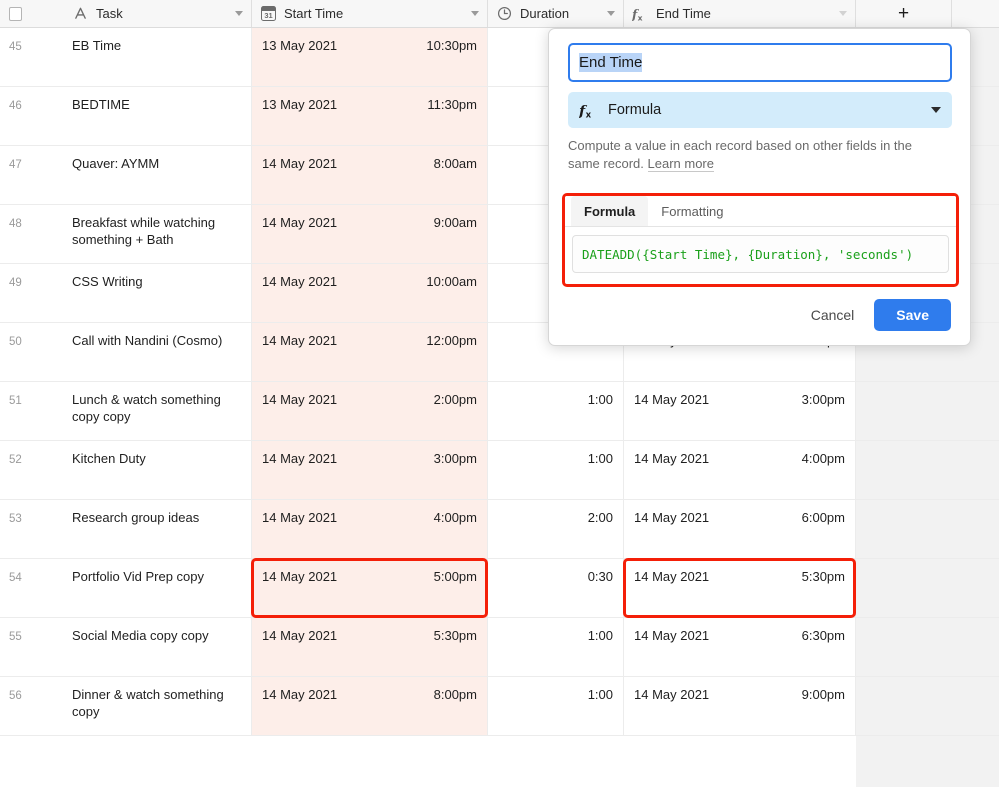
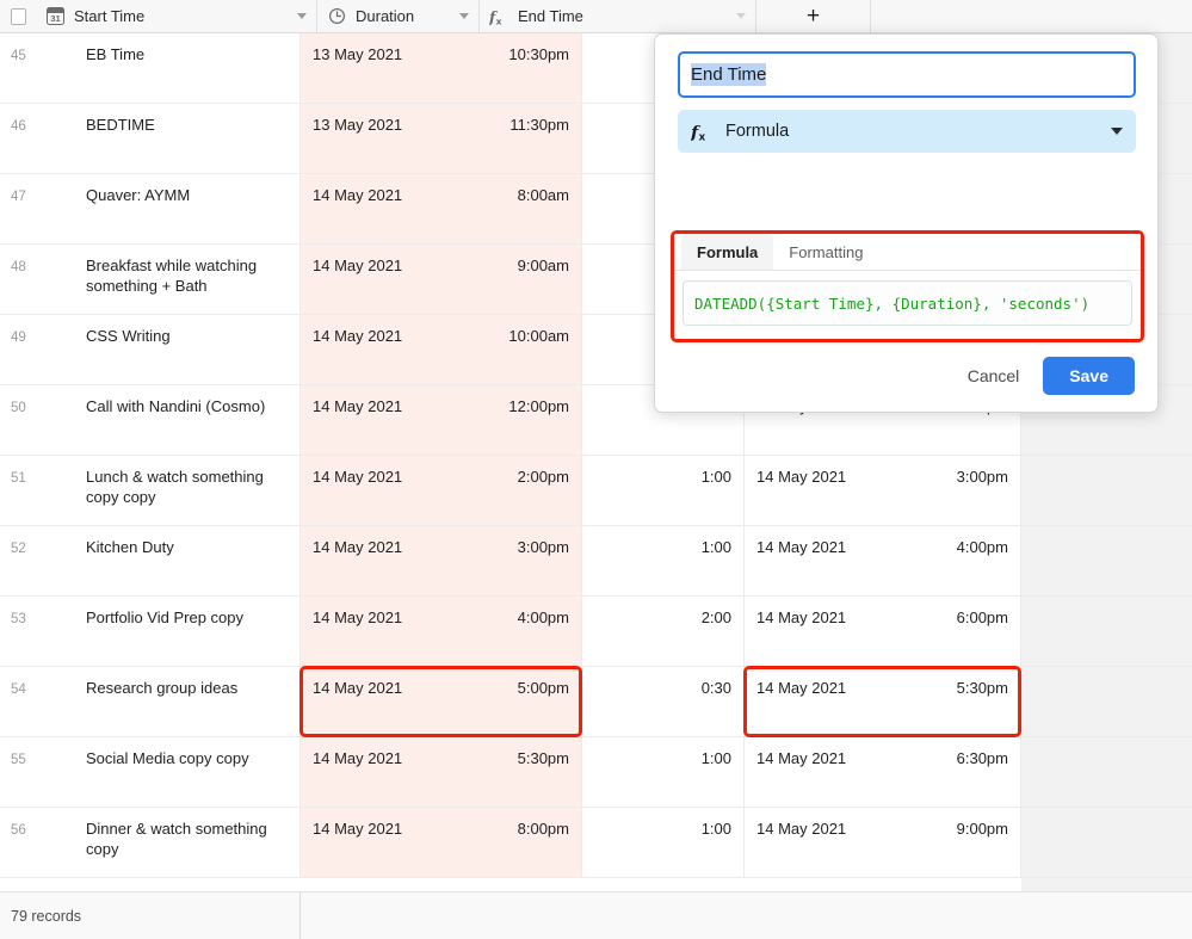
- Task
  31
  Start Time
  Duration
  f
  x
  End Time
  +
  45
  EB Time
  13 May 2021
  10:30pm
  46
  BEDTIME
  13 May 2021
  11:30pm
  47
  Quaver: AYMM
  14 May 2021
  8:00am
  48
  Breakfast while watching something + Bath
  14 May 2021
  9:00am
  49
  CSS Writing
  14 May 2021
  10:00am
  50
  Call with Nandini (Cosmo)
  14 May 2021
  12:00pm
  51
  Lunch & watch something copy copy
  14 May 2021
  2:00pm
  1:00
  14 May 2021
  3:00pm
  52
  Kitchen Duty
  14 May 2021
  3:00pm
  1:00
  14 May 2021
  4:00pm
  53
- Research group ideas
+ Portfolio Vid Prep copy
  14 May 2021
  4:00pm
  2:00
  14 May 2021
  6:00pm
  54
- Portfolio Vid Prep copy
+ Research group ideas
  14 May 2021
  5:00pm
  0:30
  14 May 2021
  5:30pm
  55
  Social Media copy copy
  14 May 2021
  5:30pm
  1:00
  14 May 2021
  6:30pm
  56
  Dinner & watch something copy
  14 May 2021
  8:00pm
  1:00
  14 May 2021
  9:00pm
+ 79 records
  End Time
  f
  x
  Formula
- Compute a value in each record based on other fields in the same record. Learn more
  Formula
  Formatting
  DATEADD({Start Time}, {Duration}, 'seconds')
  Cancel
  Save
